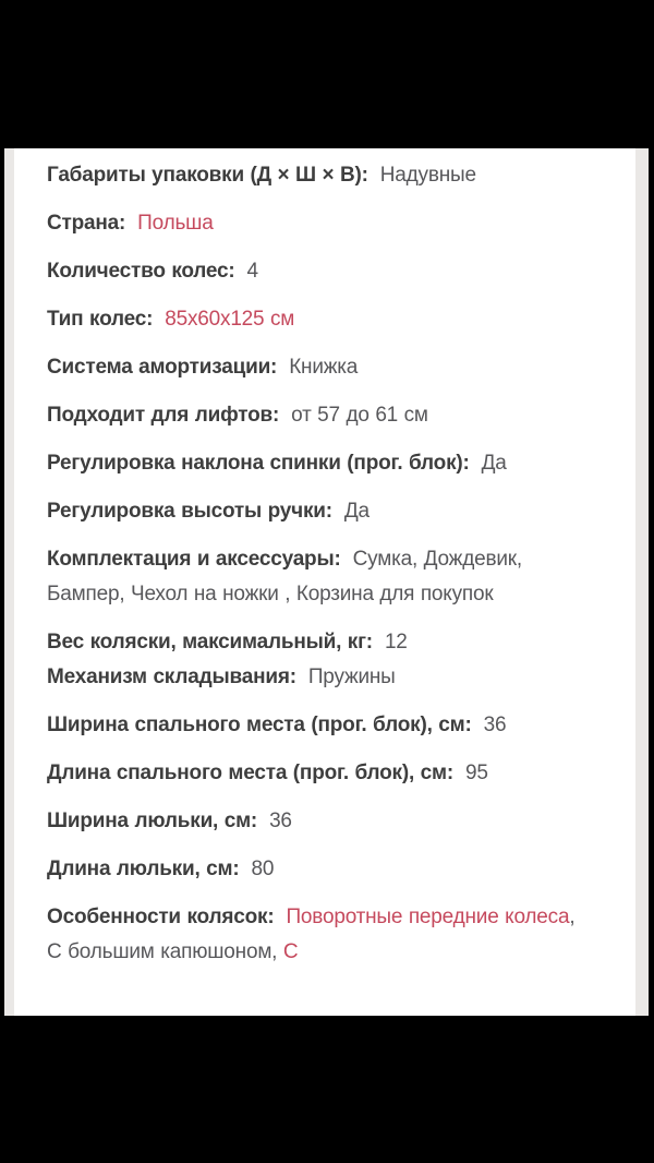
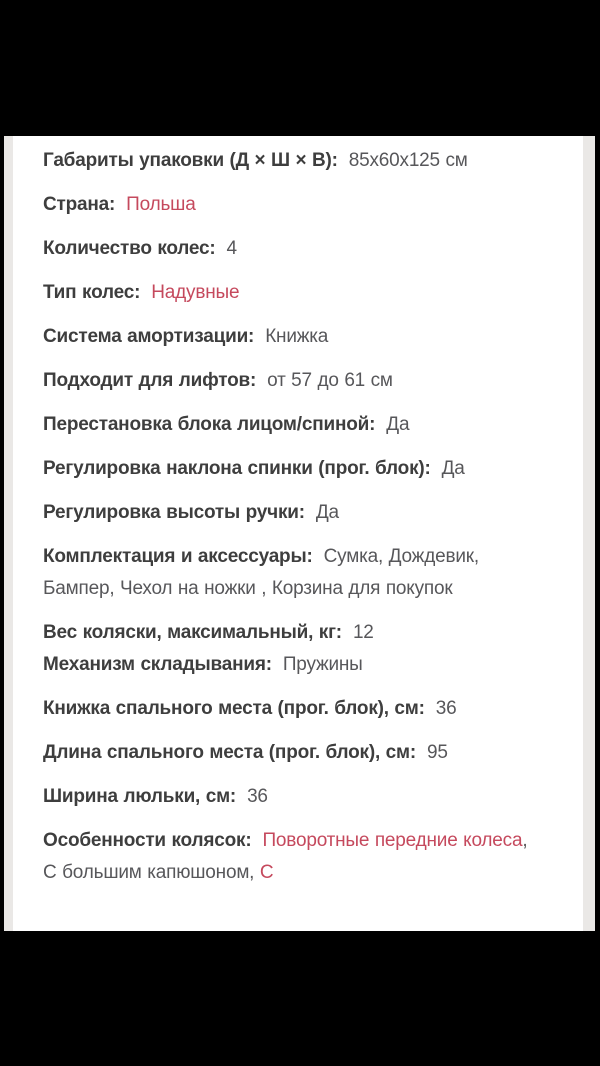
- Габариты упаковки (Д × Ш × В): Надувные
+ Габариты упаковки (Д × Ш × В): 85x60x125 см
  Страна: Польша
  Количество колес: 4
- Тип колес: 85x60x125 см
+ Тип колес: Надувные
  Система амортизации: Книжка
  Подходит для лифтов: от 57 до 61 см
+ Перестановка блока лицом/спиной: Да
  Регулировка наклона спинки (прог. блок): Да
  Регулировка высоты ручки: Да
  Комплектация и аксессуары: Сумка, Дождевик, Бампер, Чехол на ножки , Корзина для покупок
  Вес коляски, максимальный, кг: 12
  Механизм складывания: Пружины
- Ширина спального места (прог. блок), см: 36
+ Книжка спального места (прог. блок), см: 36
  Длина спального места (прог. блок), см: 95
  Ширина люльки, см: 36
- Длина люльки, см: 80
  Особенности колясок: Поворотные передние колеса, С большим капюшоном, С
